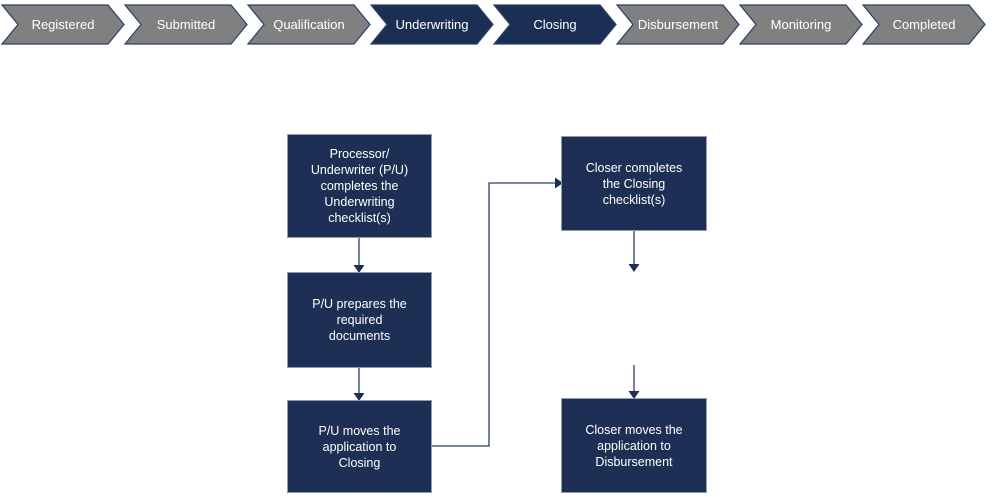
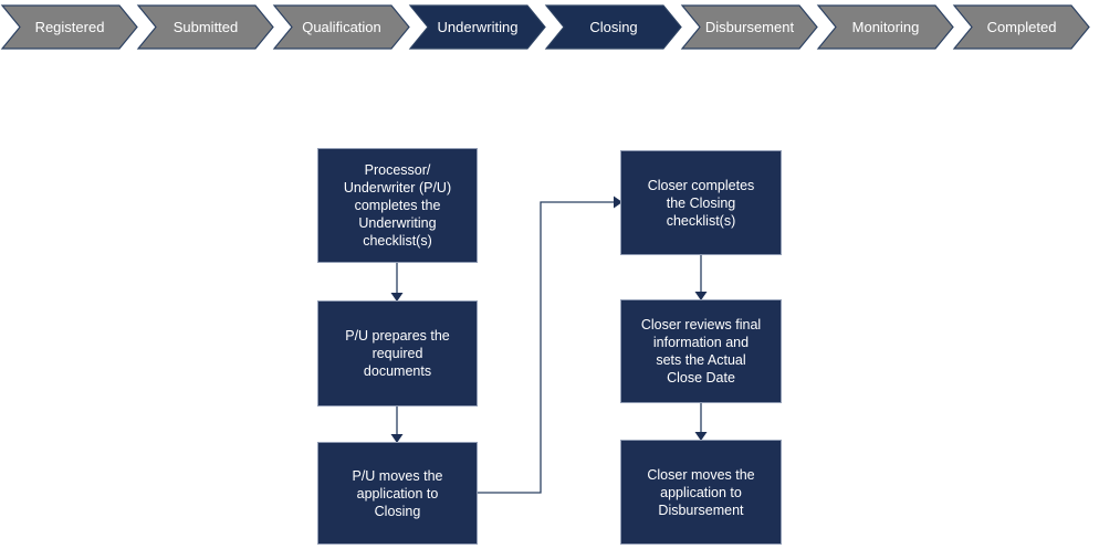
  Registered
  Submitted
  Qualification
  Underwriting
  Closing
  Disbursement
  Monitoring
  Completed
  Processor/
  Underwriter (P/U)
  completes the
  Underwriting
  checklist(s)
  P/U prepares the
  required
  documents
  P/U moves the
  application to
  Closing
  Closer completes
  the Closing
  checklist(s)
+ Closer reviews final
+ information and
+ sets the Actual
+ Close Date
  Closer moves the
  application to
  Disbursement
